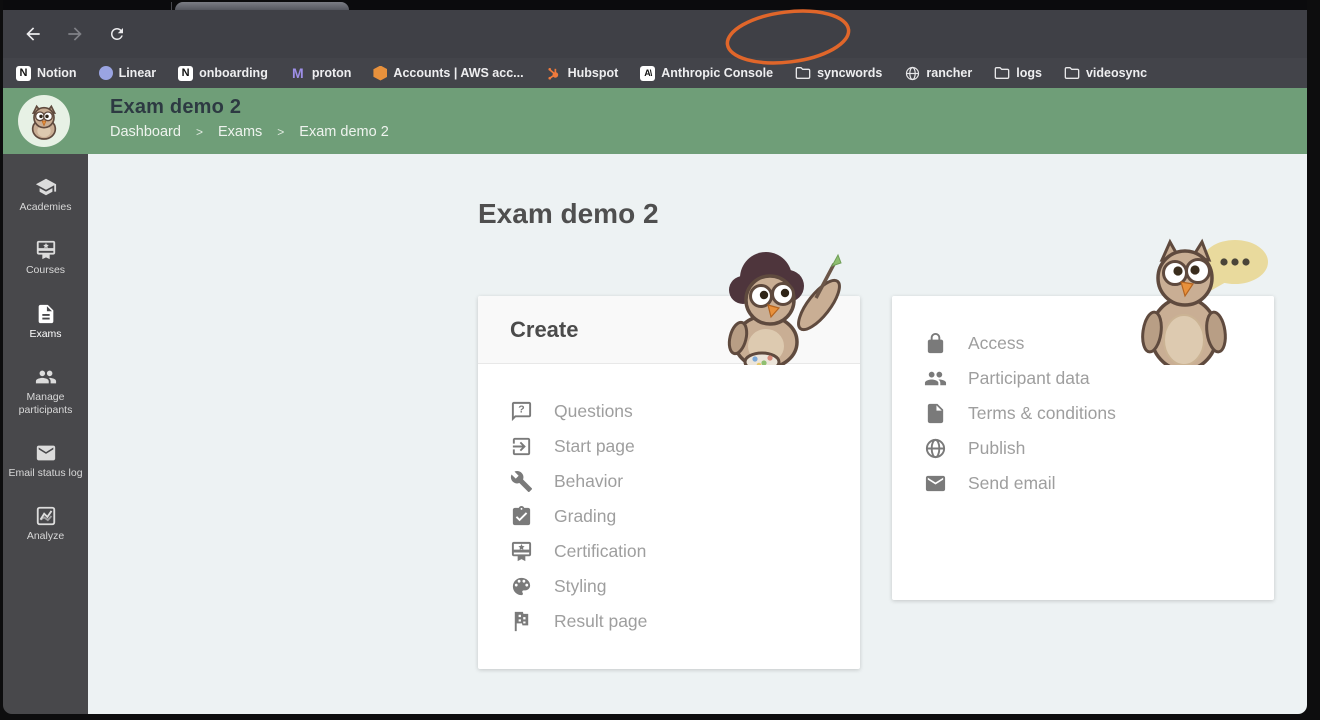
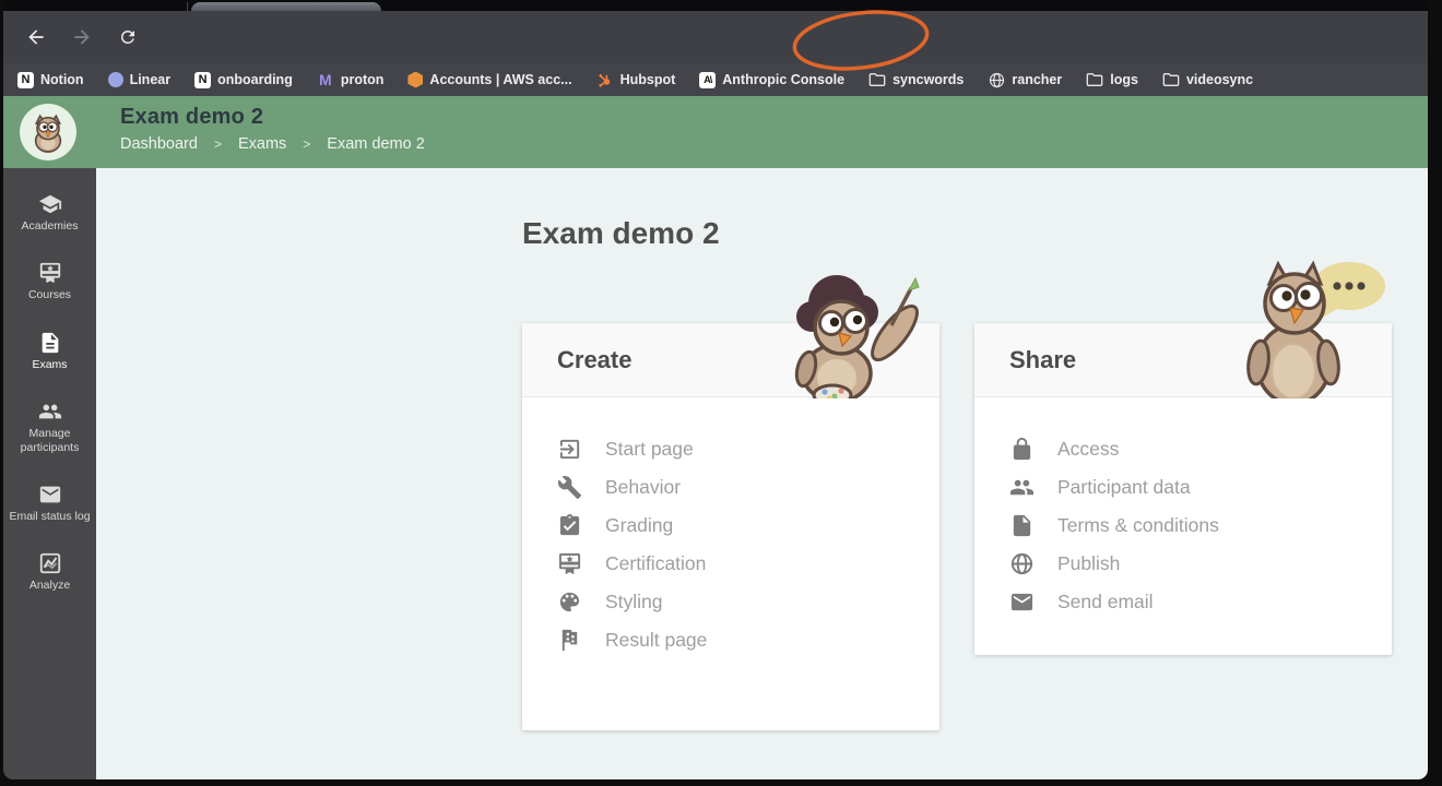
  N
  Notion
  Linear
  N
  onboarding
  M
  proton
  Accounts | AWS acc...
  Hubspot
  A\
  Anthropic Console
  syncwords
  rancher
  logs
  videosync
  Exam demo 2
  Dashboard
  >
  Exams
  >
  Exam demo 2
  Academies
  Courses
  Exams
  Manage participants
  Email status log
  Analyze
  Exam demo 2
  Create
- ?
- Questions
  Start page
  Behavior
  Grading
  Certification
  Styling
  Result page
+ Share
  Access
  Participant data
  Terms & conditions
  Publish
  Send email
